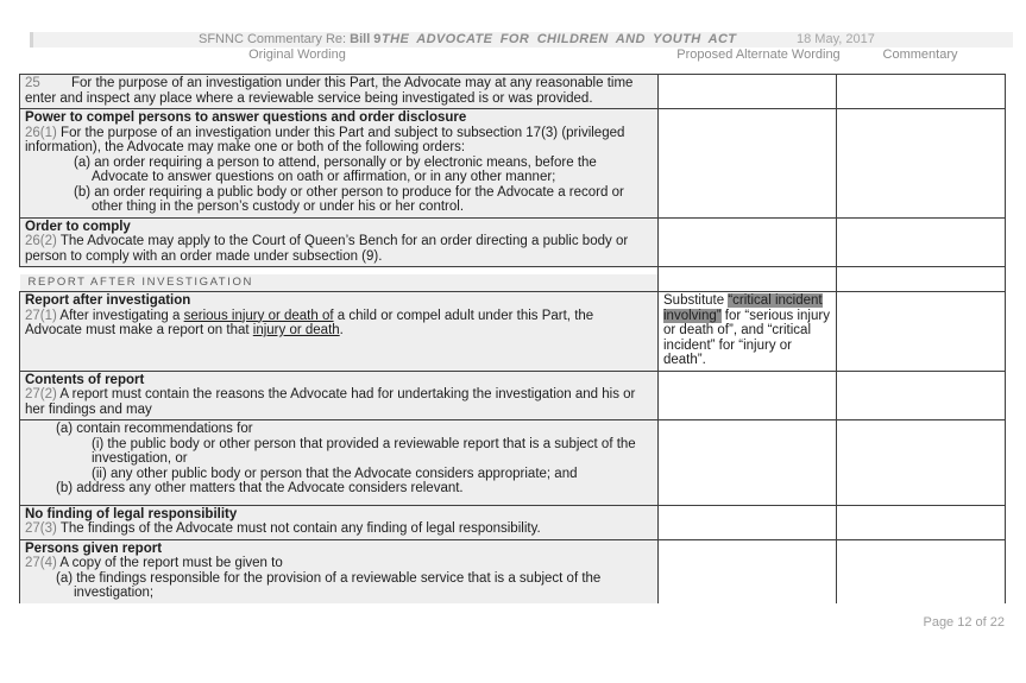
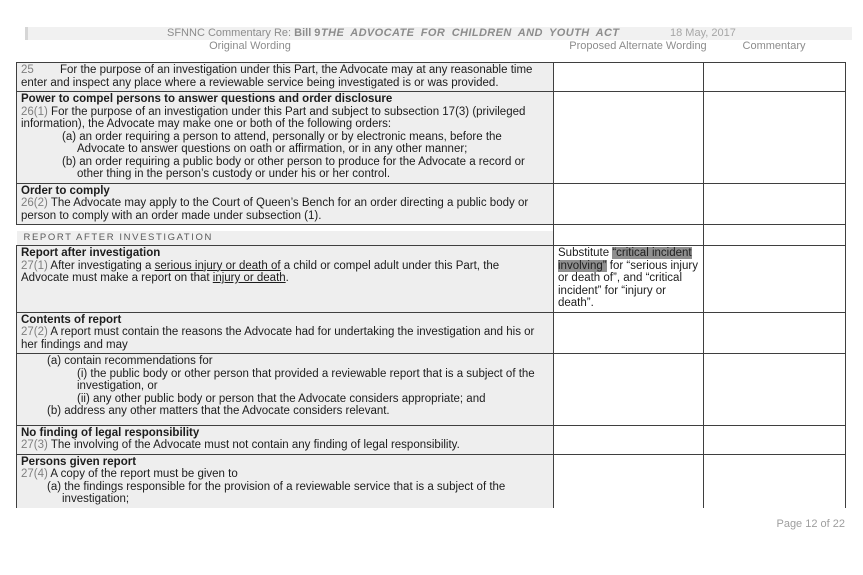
  SFNNC Commentary Re: Bill 9
  THE ADVOCATE FOR CHILDREN AND YOUTH ACT
  18 May, 2017
  Original Wording
  Proposed Alternate Wording
  Commentary
  25 For the purpose of an investigation under this Part, the Advocate may at any reasonable time enter and inspect any place where a reviewable service being investigated is or was provided.
  Power to compel persons to answer questions and order disclosure 26(1) For the purpose of an investigation under this Part and subject to subsection 17(3) (privileged information), the Advocate may make one or both of the following orders: (a) an order requiring a person to attend, personally or by electronic means, before the Advocate to answer questions on oath or affirmation, or in any other manner; (b) an order requiring a public body or other person to produce for the Advocate a record or other thing in the person’s custody or under his or her control.
- Order to comply 26(2) The Advocate may apply to the Court of Queen’s Bench for an order directing a public body or person to comply with an order made under subsection (9).
+ Order to comply 26(2) The Advocate may apply to the Court of Queen’s Bench for an order directing a public body or person to comply with an order made under subsection (1).
  REPORT AFTER INVESTIGATION
  Report after investigation 27(1) After investigating a serious injury or death of a child or compel adult under this Part, the Advocate must make a report on that injury or death.	Substitute “critical incident involving” for “serious injury or death of”, and “critical incident” for “injury or death”.
  Contents of report 27(2) A report must contain the reasons the Advocate had for undertaking the investigation and his or her findings and may
  (a) contain recommendations for (i) the public body or other person that provided a reviewable report that is a subject of the investigation, or (ii) any other public body or person that the Advocate considers appropriate; and (b) address any other matters that the Advocate considers relevant.
- No finding of legal responsibility 27(3) The findings of the Advocate must not contain any finding of legal responsibility.
+ No finding of legal responsibility 27(3) The involving of the Advocate must not contain any finding of legal responsibility.
  Persons given report 27(4) A copy of the report must be given to (a) the findings responsible for the provision of a reviewable service that is a subject of the investigation;
  Page 12 of 22
